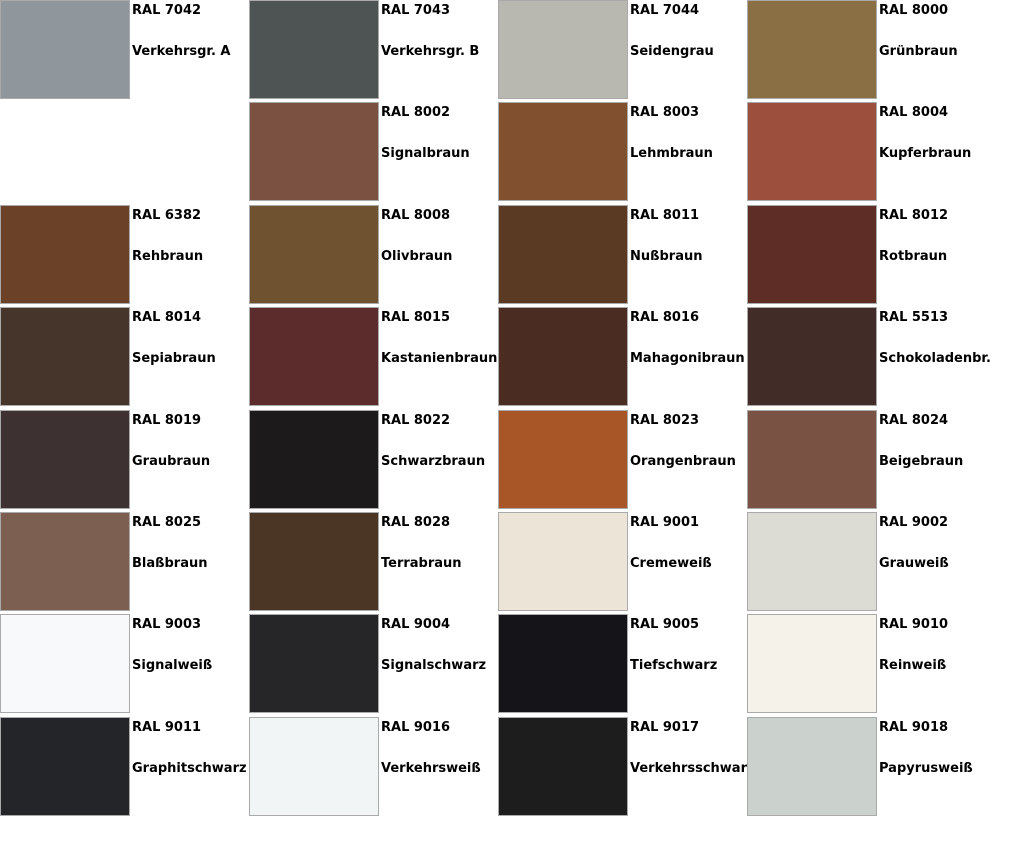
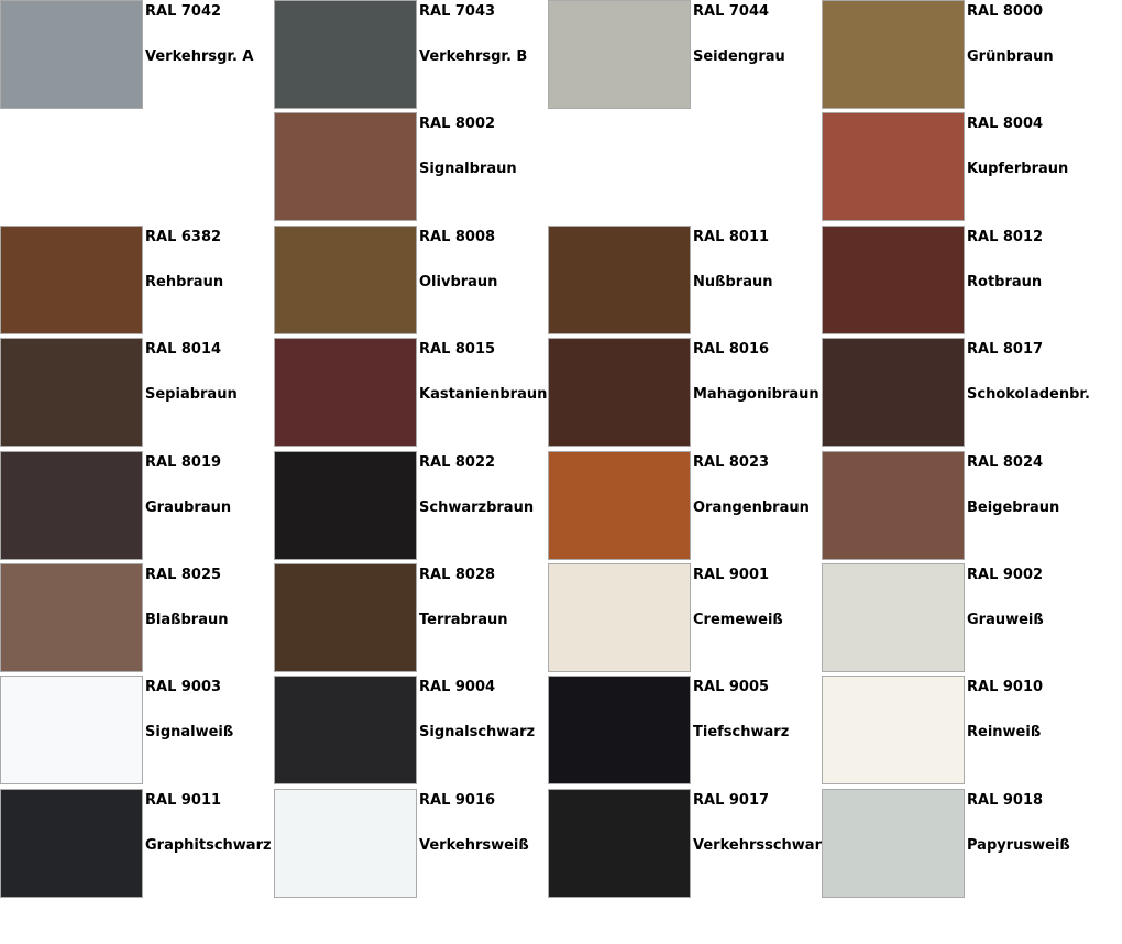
  RAL 7042
  Verkehrsgr. A
  RAL 7043
  Verkehrsgr. B
  RAL 7044
  Seidengrau
  RAL 8000
  Grünbraun
  RAL 8002
  Signalbraun
- RAL 8003
- Lehmbraun
  RAL 8004
  Kupferbraun
  RAL 6382
  Rehbraun
  RAL 8008
  Olivbraun
  RAL 8011
  Nußbraun
  RAL 8012
  Rotbraun
  RAL 8014
  Sepiabraun
  RAL 8015
  Kastanienbraun
  RAL 8016
  Mahagonibraun
- RAL 5513
+ RAL 8017
  Schokoladenbr.
  RAL 8019
  Graubraun
  RAL 8022
  Schwarzbraun
  RAL 8023
  Orangenbraun
  RAL 8024
  Beigebraun
  RAL 8025
  Blaßbraun
  RAL 8028
  Terrabraun
  RAL 9001
  Cremeweiß
  RAL 9002
  Grauweiß
  RAL 9003
  Signalweiß
  RAL 9004
  Signalschwarz
  RAL 9005
  Tiefschwarz
  RAL 9010
  Reinweiß
  RAL 9011
  Graphitschwarz
  RAL 9016
  Verkehrsweiß
  RAL 9017
  Verkehrsschwar
  RAL 9018
  Papyrusweiß
